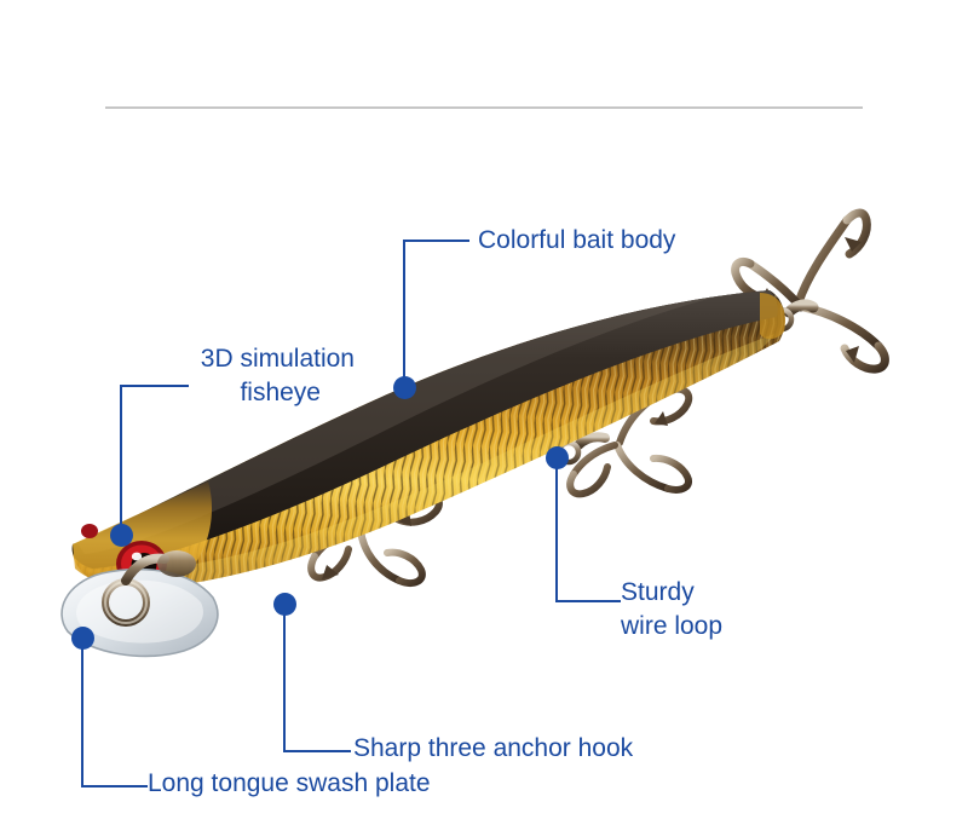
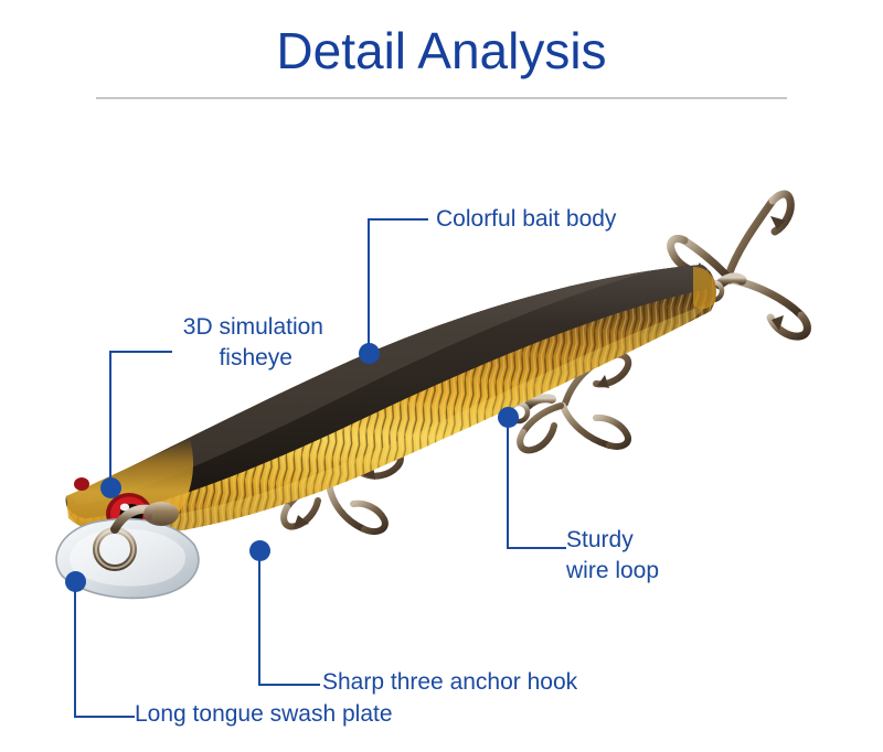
+ Detail Analysis
  Colorful bait body
  3D simulation
  fisheye
  Sturdy
  wire loop
  Sharp three anchor hook
  Long tongue swash plate
